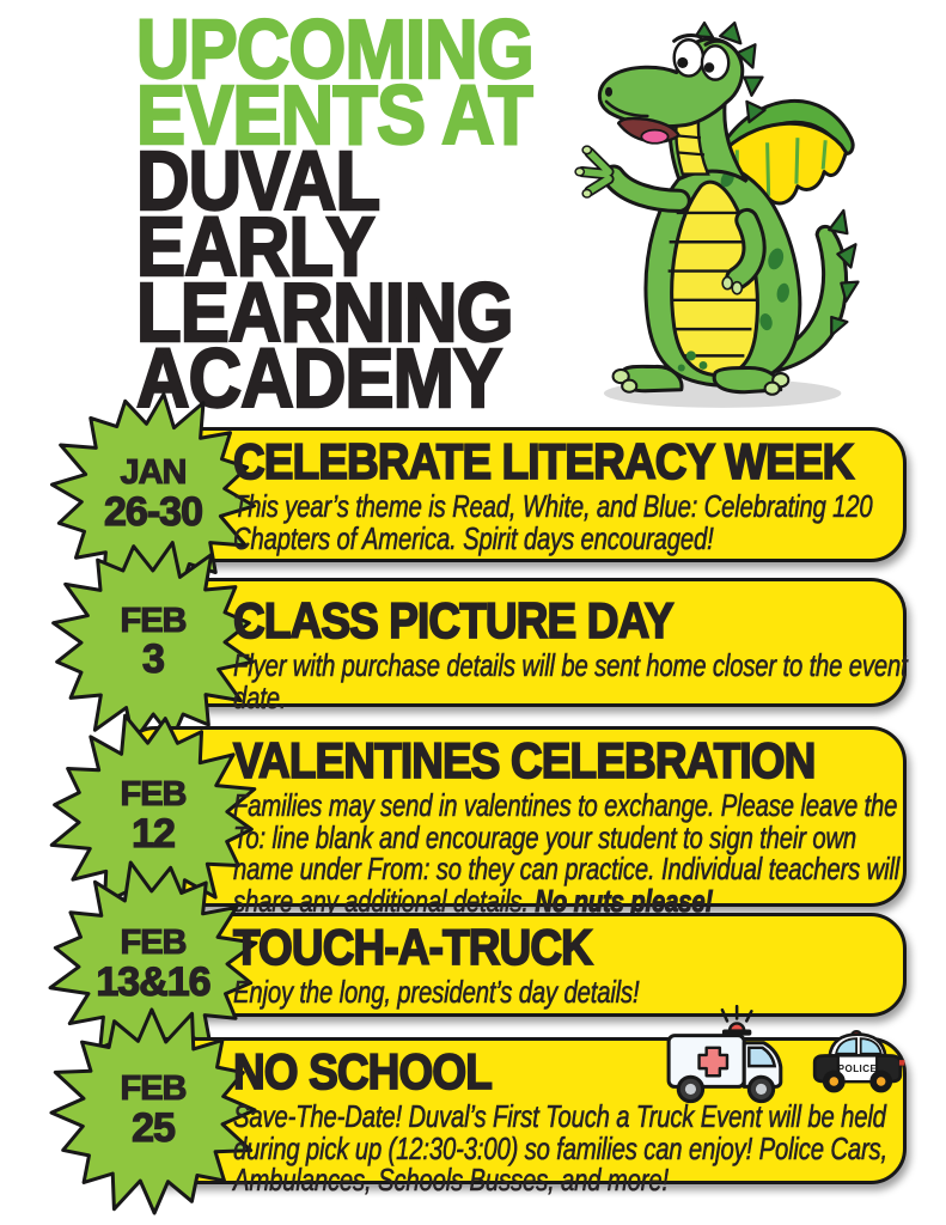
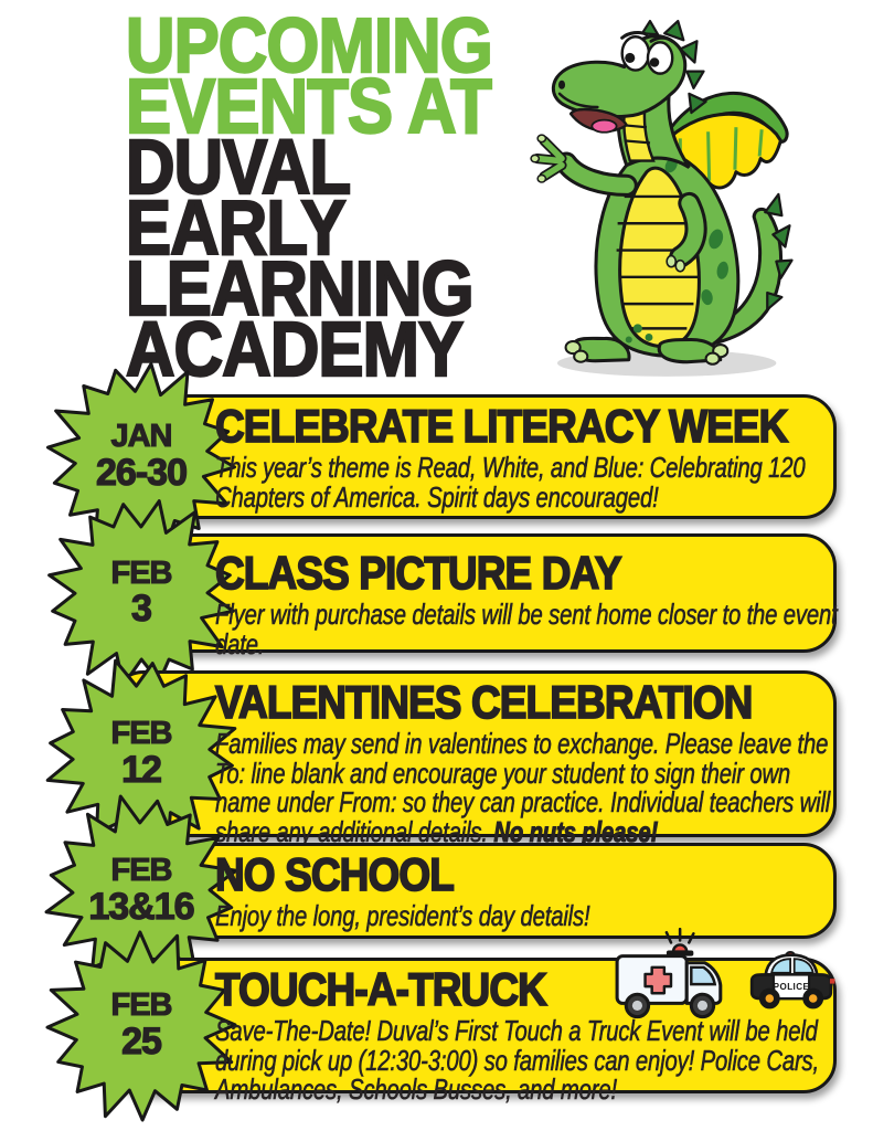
  UPCOMING
  EVENTS AT
  DUVAL
  EARLY
  LEARNING
  ACADEMY
  JAN
  26-30
  CELEBRATE LITERACY WEEK
  This year’s theme is Read, White, and Blue: Celebrating 120 Chapters of America. Spirit days encouraged!
  FEB
  3
  CLASS PICTURE DAY
  Flyer with purchase details will be sent home closer to the event date.
  FEB
  12
  VALENTINES CELEBRATION
  Families may send in valentines to exchange. Please leave the To: line blank and encourage your student to sign their own name under From: so they can practice. Individual teachers will share any additional details. No nuts please!
  FEB
  13&16
- TOUCH-A-TRUCK
+ NO SCHOOL
  Enjoy the long, president’s day details!
  FEB
  25
- NO SCHOOL
+ TOUCH-A-TRUCK
  Save-The-Date! Duval’s First Touch a Truck Event will be held during pick up (12:30-3:00) so families can enjoy! Police Cars, Ambulances, Schools Busses, and more!
  POLICE
